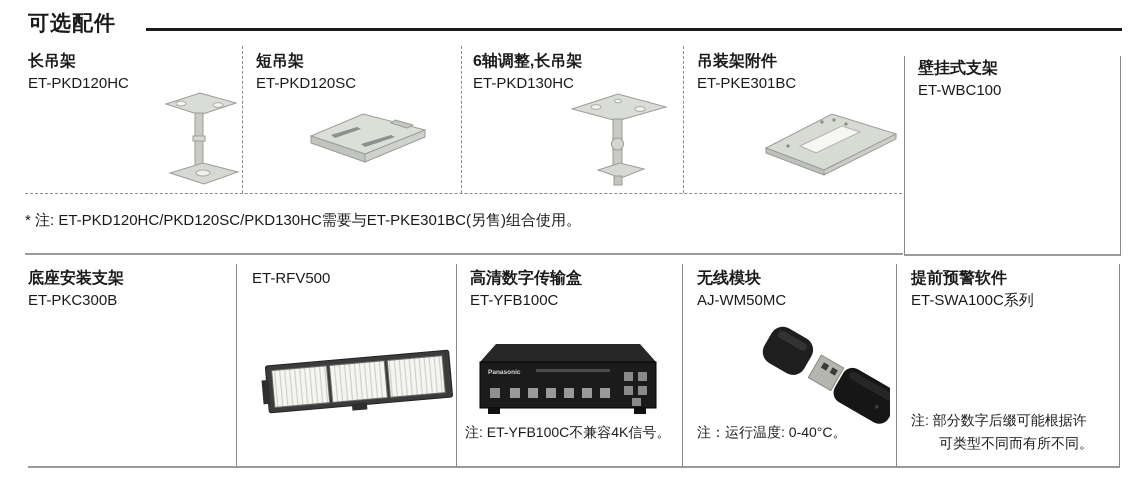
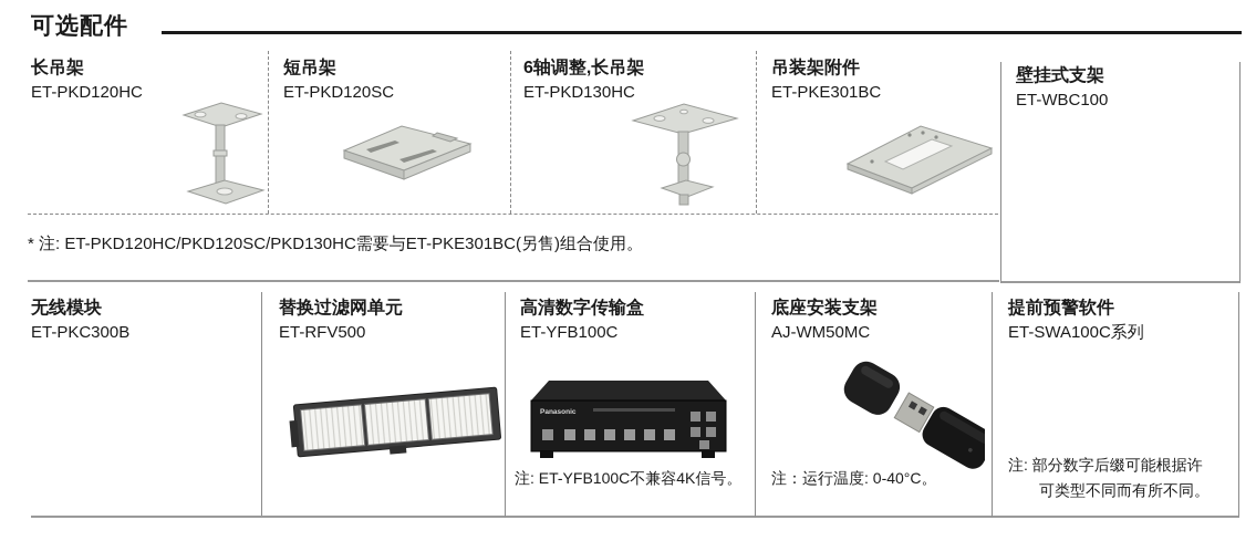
  可选配件
  长吊架
  ET-PKD120HC
  短吊架
  ET-PKD120SC
  6轴调整,长吊架
  ET-PKD130HC
  吊装架附件
  ET-PKE301BC
  壁挂式支架
  ET-WBC100
  * 注: ET-PKD120HC/PKD120SC/PKD130HC需要与ET-PKE301BC(另售)组合使用。
- 底座安装支架
+ 无线模块
  ET-PKC300B
+ 替换过滤网单元
  ET-RFV500
  高清数字传输盒
  ET-YFB100C
  注: ET-YFB100C不兼容4K信号。
- 无线模块
+ 底座安装支架
  AJ-WM50MC
  注：运行温度: 0-40°C。
  提前预警软件
  ET-SWA100C系列
  注: 部分数字后缀可能根据许
  可类型不同而有所不同。
